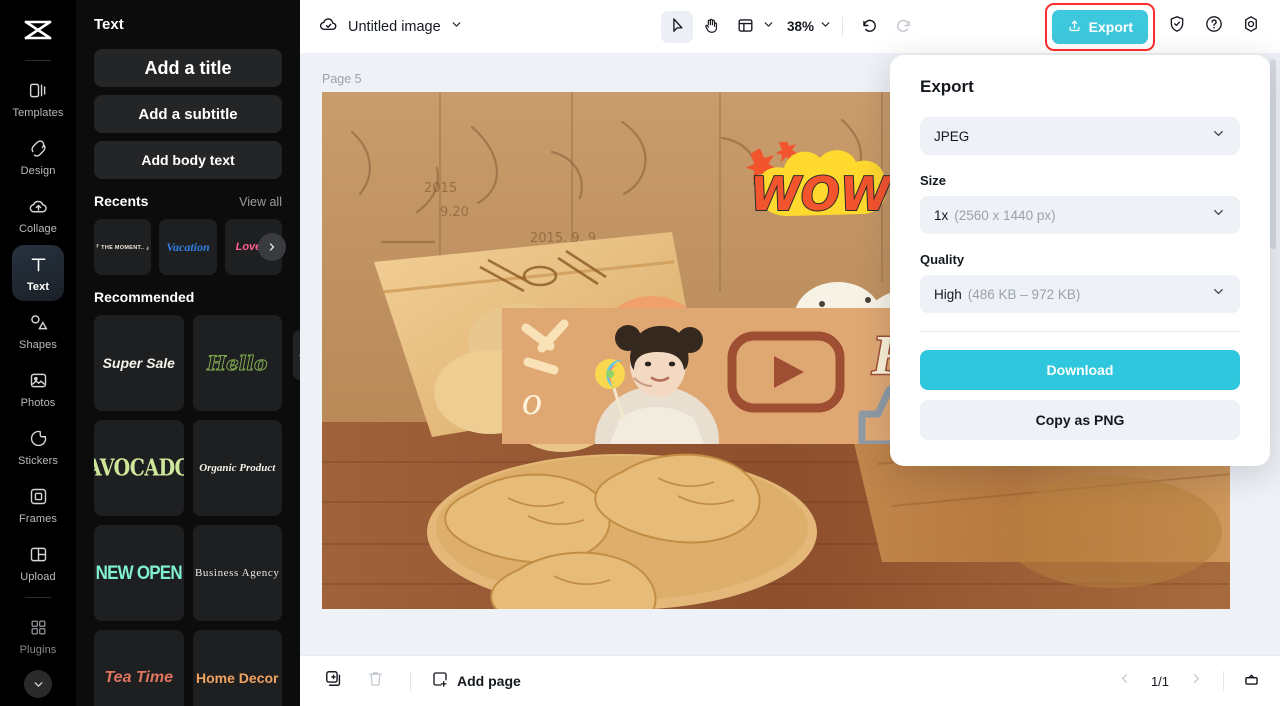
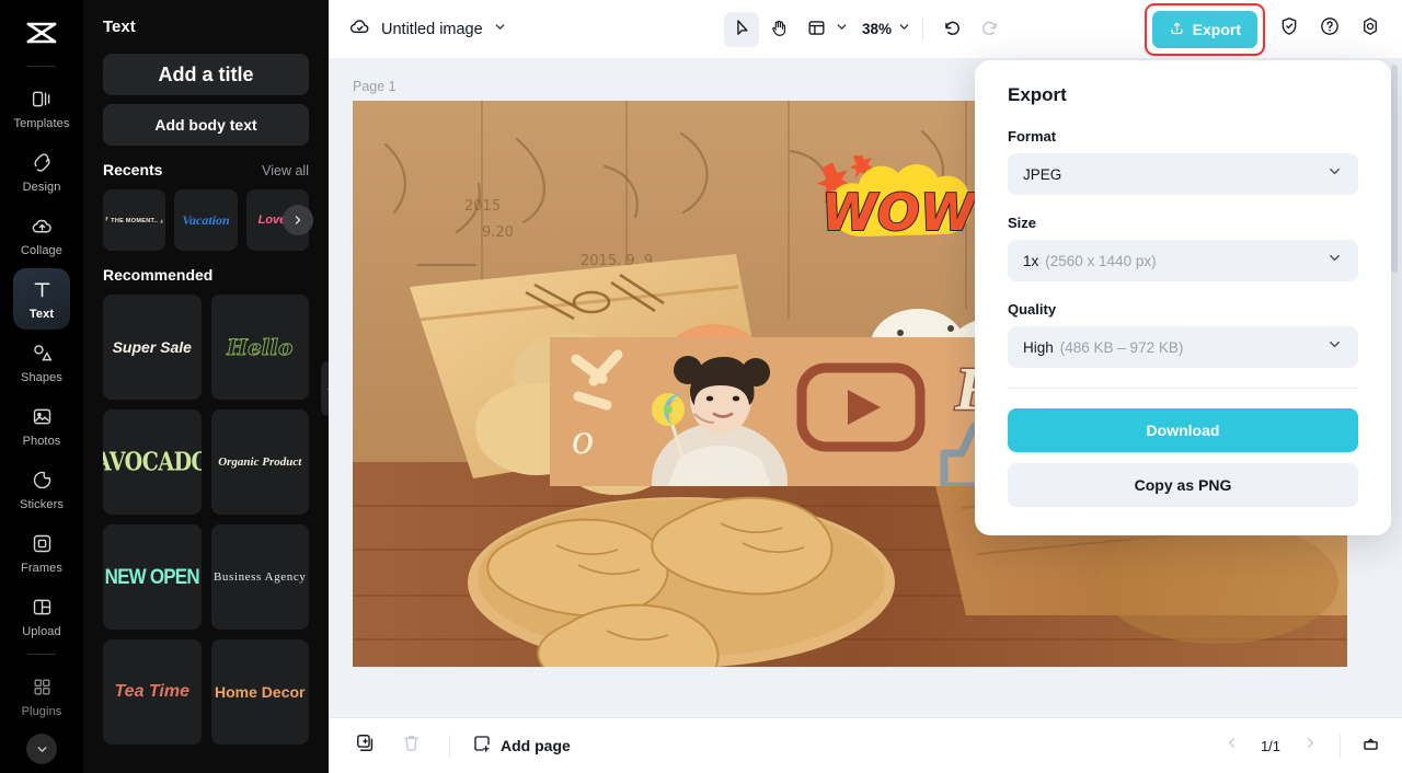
  Templates
  Design
  Collage
  Text
  Shapes
  Photos
  Stickers
  Frames
  Upload
  Plugins
  Text
  Add a title
- Add a subtitle
  Add body text
  Recents
  View all
  Vacation
  Recommended
  Super Sale
  Hello
  AVOCADO
  Organic Product
  NEW OPEN
  Business Agency
  Tea Time
  Home Decor
  Untitled image
  38%
  Export
- Page 5
+ Page 1
  2015
  9.20
  2015. 9. 9
  WOW
  o
  Add page
  1/1
  Export
+ Format
  JPEG
  Size
  1x
  (2560 x 1440 px)
  Quality
  High
  (486 KB – 972 KB)
  Download Copy as PNG
